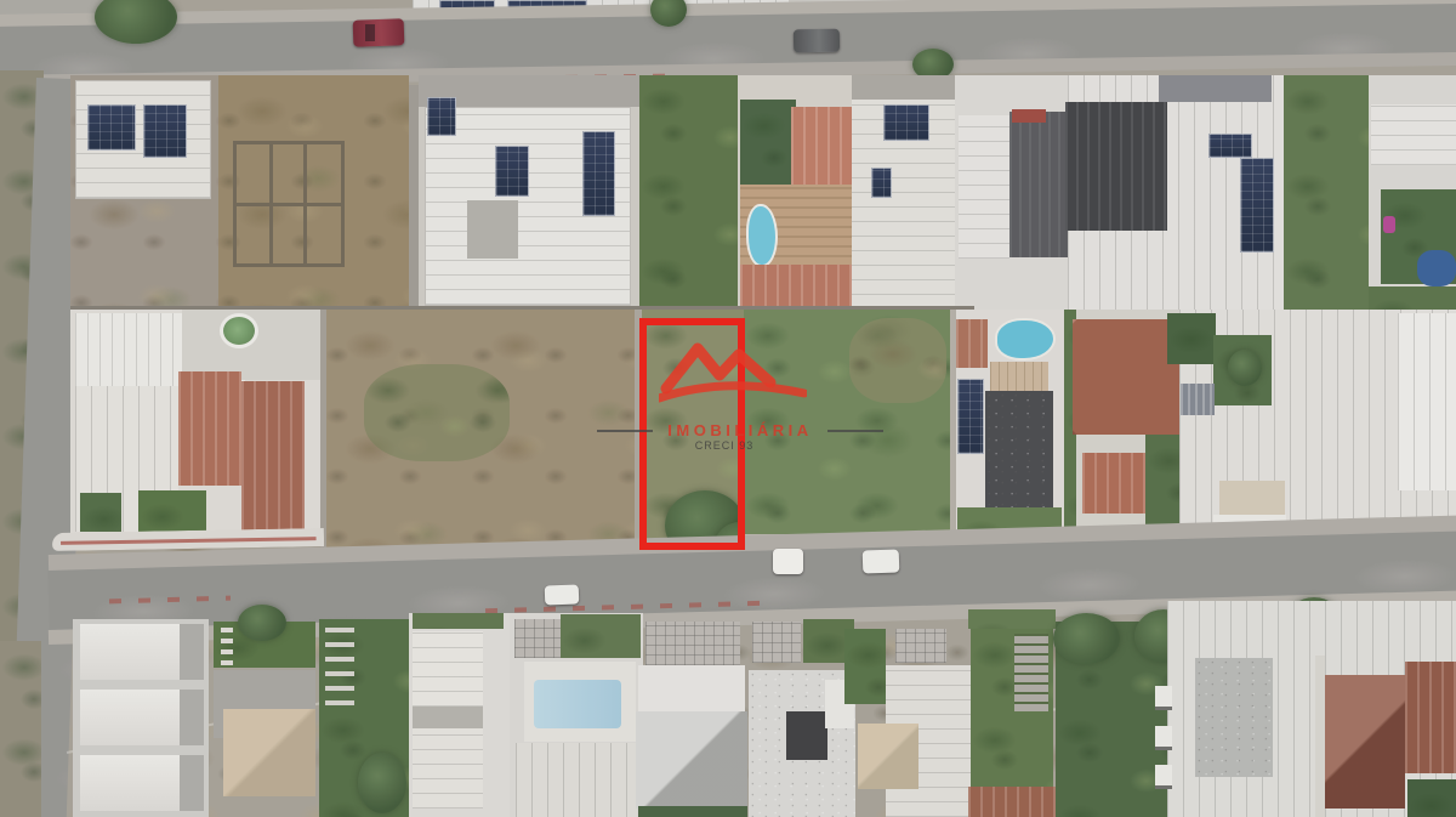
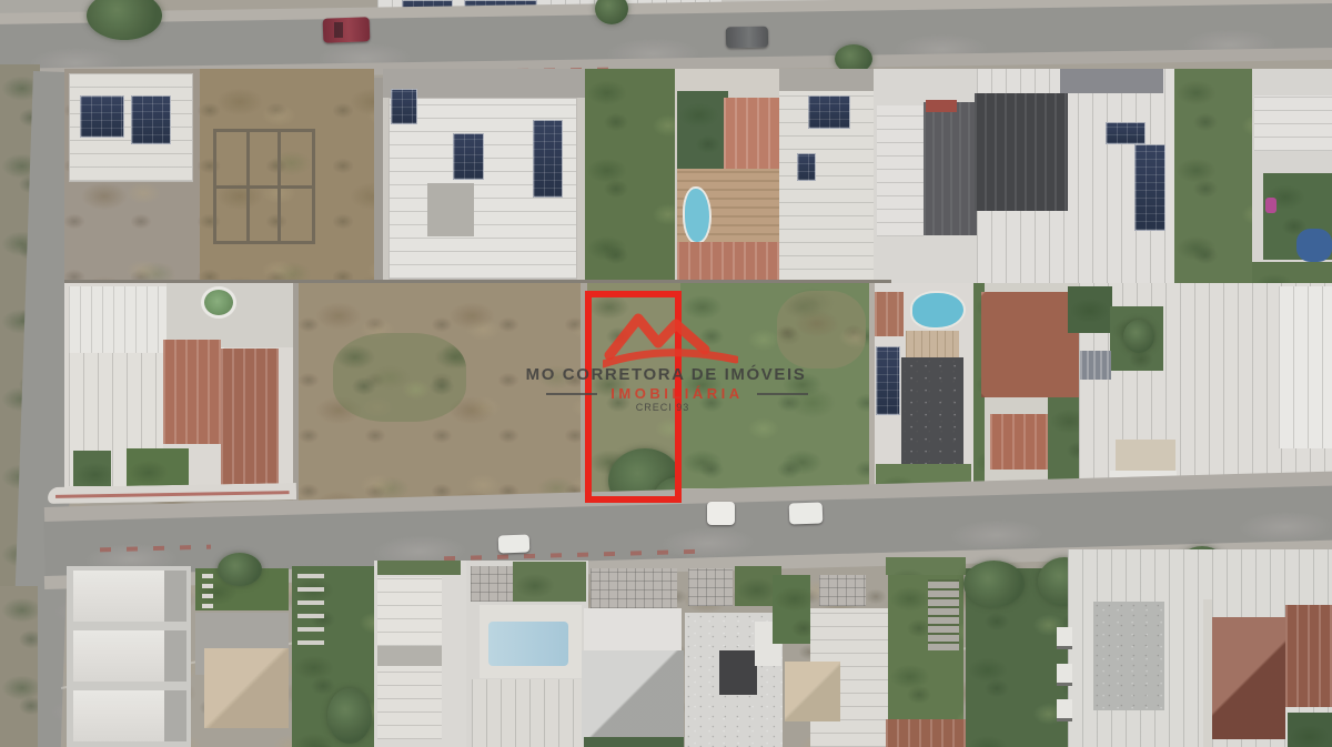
+ MO CORRETORA DE IMÓVEIS
  IMOBILIÁRIA
  CRECI 93
